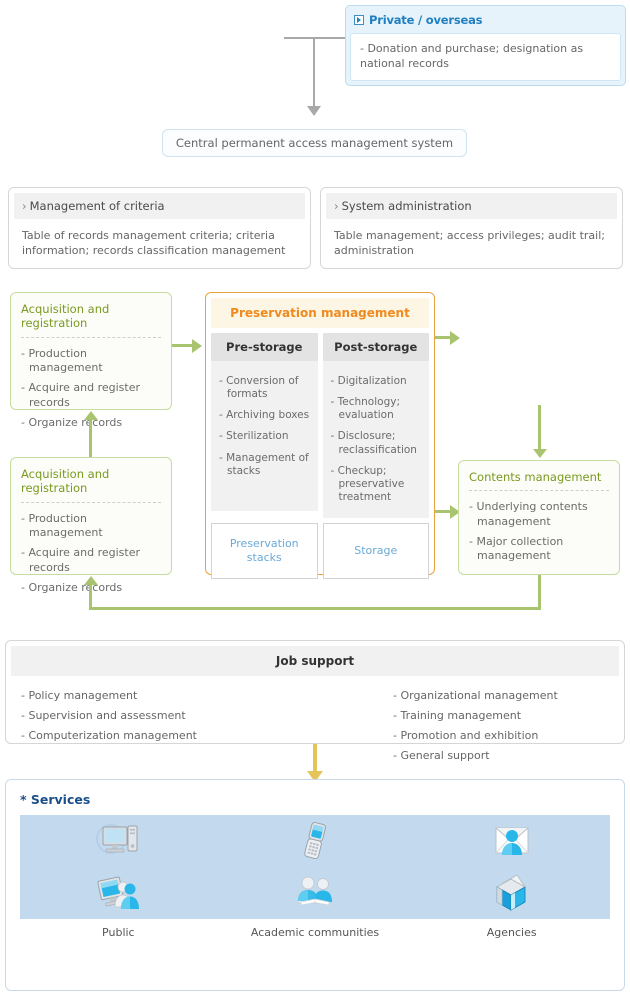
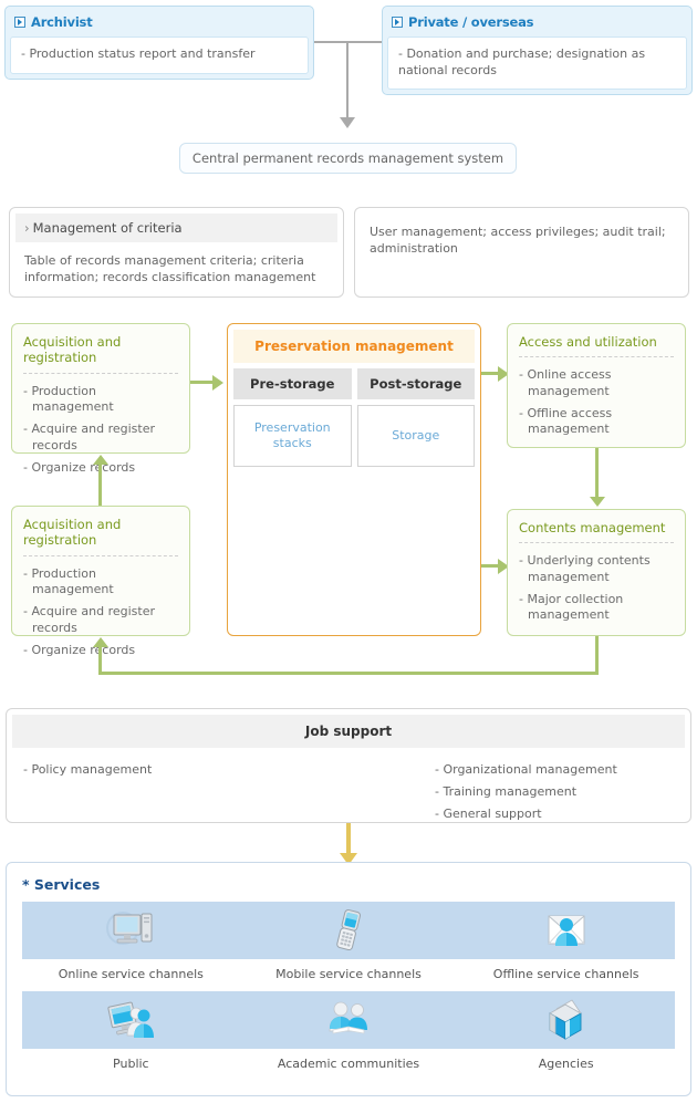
+ Archivist
+ - Production status report and transfer
  Private / overseas
  - Donation and purchase; designation as national records
- Central permanent access management system
+ Central permanent records management system
  › Management of criteria
  Table of records management criteria; criteria information; records classification management
- › System administration
- Table management; access privileges; audit trail; administration
+ User management; access privileges; audit trail; administration
  Acquisition and registration
  - Production management
  - Acquire and register records
  - Organize rcords
  Acquisition and registration
  - Production management
  - Acquire and register records
  - Organize rcords
  Preservation management
  Pre-storage
- - Conversion of formats
- - Archiving boxes
- - Sterilization
- - Management of stacks
  Post-storage
- - Digitalization
- - Technology; evaluation
- - Disclosure; reclassification
- - Checkup; preservative treatment
  Preservation stacks
  Storage
+ Access and utilization
+ - Online access management
+ - Offline access management
  Contents management
  - Underlying contents management
  - Major collection management
  Job support
  - Policy management
- - Supervision and assessment
- - Computerization management
  - Organizational management
  - Training management
- - Promotion and exhibition
  - General support
  * Services
+ Online service channels
+ Mobile service channels
+ Offline service channels
  Public
  Academic communities
  Agencies
